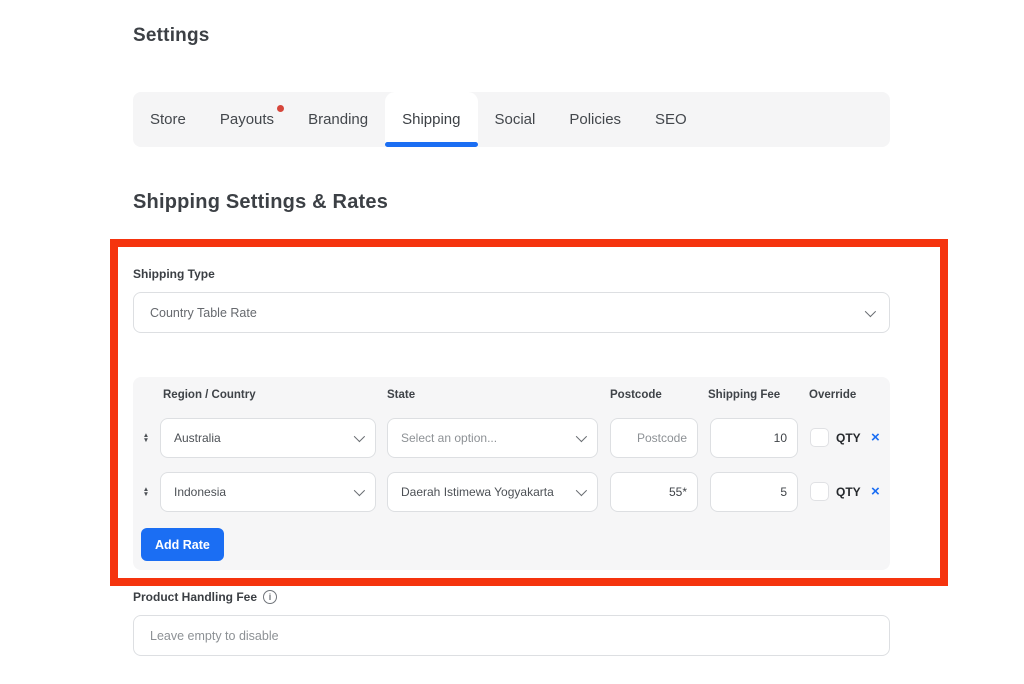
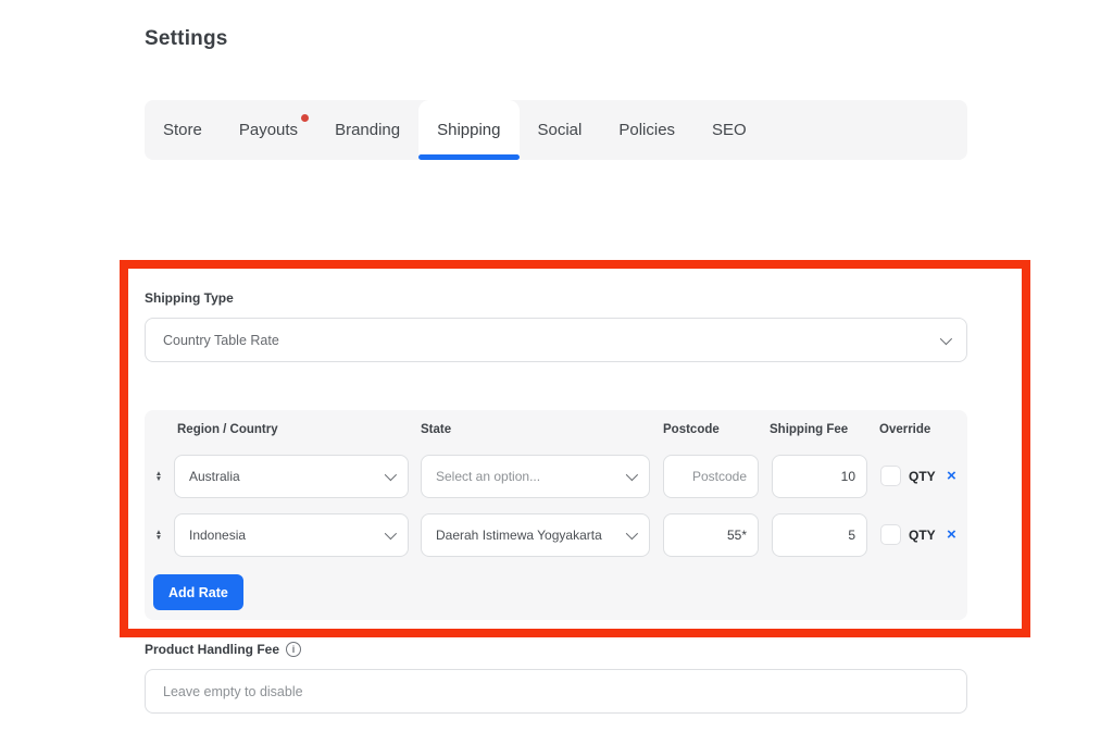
  Settings
  Store
  Payouts
  Branding
  Shipping
  Social
  Policies
  SEO
- Shipping Settings & Rates
  Shipping Type
  Country Table Rate
  Region / Country
  State
  Postcode
  Shipping Fee
  Override
  Australia
  Select an option...
  Postcode
  10
  QTY
  ×
  Indonesia
  Daerah Istimewa Yogyakarta
  55*
  5
  QTY
  ×
  Add Rate
  Product Handling Fee
  i
  Leave empty to disable
